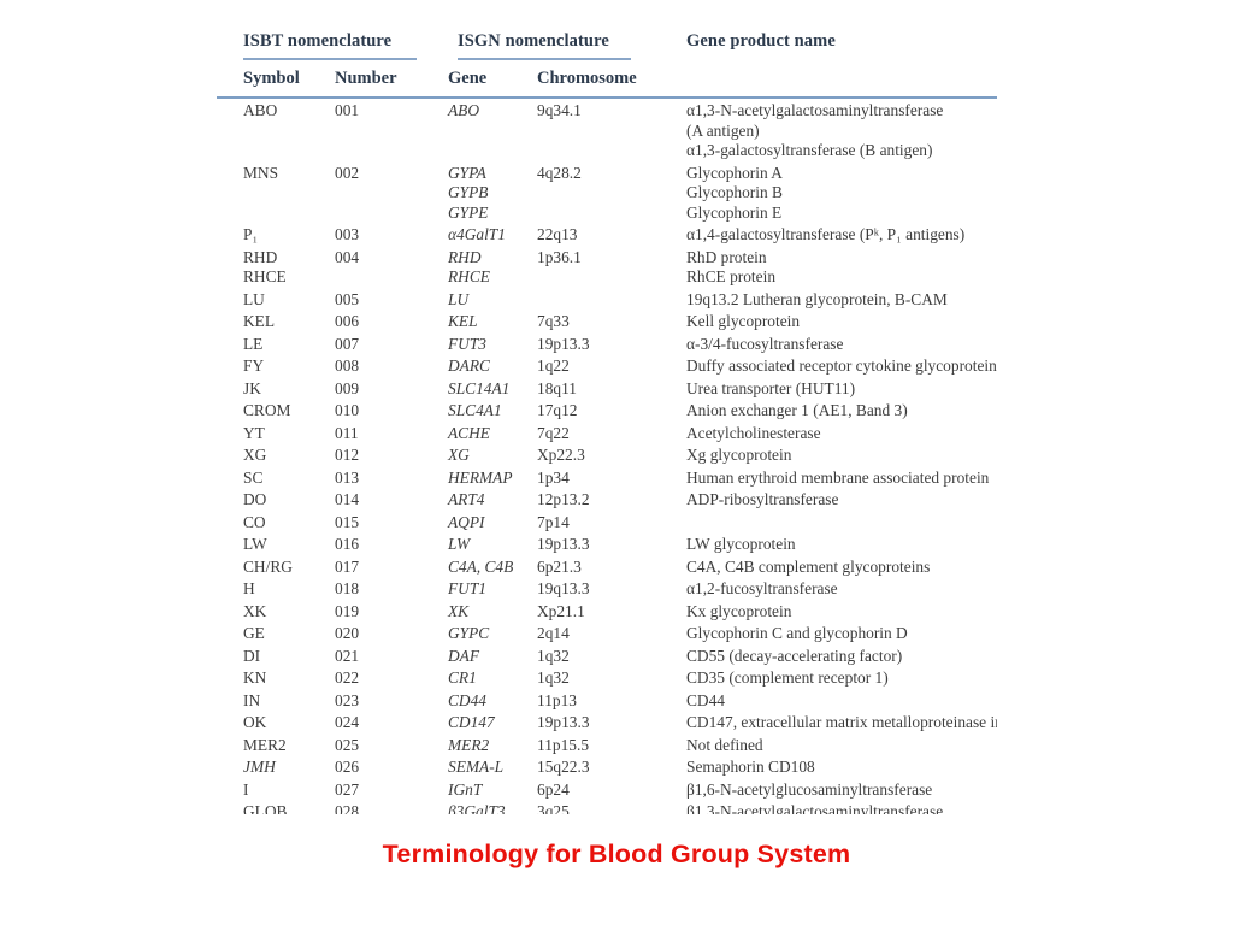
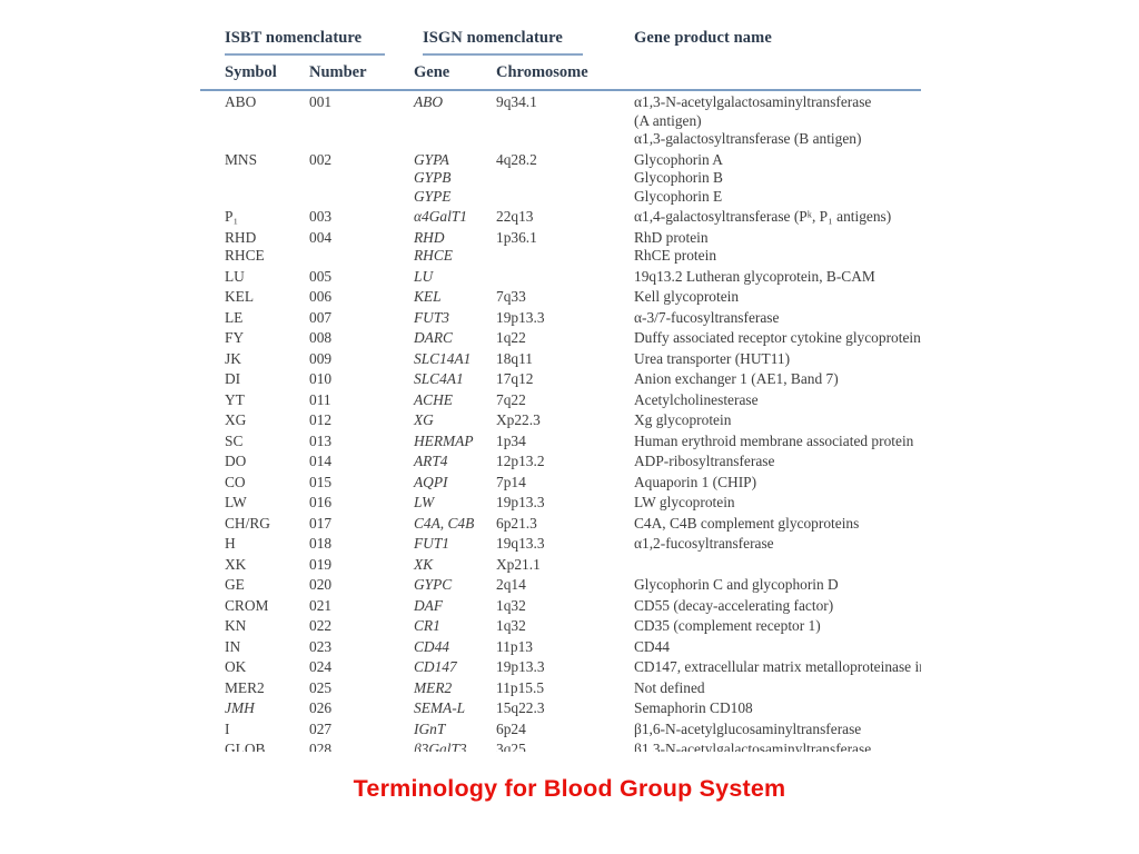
  ISBT nomenclature
  ISGN nomenclature
  Gene product name
  Symbol
  Number
  Gene
  Chromosome
  ABO
  001
  ABO
  9q34.1
  α1,3-N-acetylgalactosaminyltransferase
  (A antigen)
  α1,3-galactosyltransferase (B antigen)
  MNS
  002
  GYPA
  GYPB
  GYPE
  4q28.2
  Glycophorin A
  Glycophorin B
  Glycophorin E
  P₁
  003
  α4GalT1
  22q13
  α1,4-galactosyltransferase (Pᵏ, P₁ antigens)
  RHD
  RHCE
  004
  RHD
  RHCE
  1p36.1
  RhD protein
  RhCE protein
  LU
  005
  LU
  19q13.2 Lutheran glycoprotein, B-CAM
  KEL
  006
  KEL
  7q33
  Kell glycoprotein
  LE
  007
  FUT3
  19p13.3
- α-3/4-fucosyltransferase
+ α-3/7-fucosyltransferase
  FY
  008
  DARC
  1q22
  Duffy associated receptor cytokine glycoprotein
  JK
  009
  SLC14A1
  18q11
  Urea transporter (HUT11)
- CROM
+ DI
  010
  SLC4A1
  17q12
- Anion exchanger 1 (AE1, Band 3)
+ Anion exchanger 1 (AE1, Band 7)
  YT
  011
  ACHE
  7q22
  Acetylcholinesterase
  XG
  012
  XG
  Xp22.3
  Xg glycoprotein
  SC
  013
  HERMAP
  1p34
  Human erythroid membrane associated protein
  DO
  014
  ART4
  12p13.2
  ADP-ribosyltransferase
  CO
  015
  AQPI
  7p14
+ Aquaporin 1 (CHIP)
  LW
  016
  LW
  19p13.3
  LW glycoprotein
  CH/RG
  017
  C4A, C4B
  6p21.3
  C4A, C4B complement glycoproteins
  H
  018
  FUT1
  19q13.3
  α1,2-fucosyltransferase
  XK
  019
  XK
  Xp21.1
- Kx glycoprotein
  GE
  020
  GYPC
  2q14
  Glycophorin C and glycophorin D
- DI
+ CROM
  021
  DAF
  1q32
  CD55 (decay-accelerating factor)
  KN
  022
  CR1
  1q32
  CD35 (complement receptor 1)
  IN
  023
  CD44
  11p13
  CD44
  OK
  024
  CD147
  19p13.3
  CD147, extracellular matrix metalloproteinase i
  MER2
  025
  MER2
  11p15.5
  Not defined
  JMH
  026
  SEMA-L
  15q22.3
  Semaphorin CD108
  I
  027
  IGnT
  6p24
  β1,6-N-acetylglucosaminyltransferase
  GLOB
  028
  β3GalT3
  3q25
  β1,3-N-acetylgalactosaminyltransferase
  Terminology for Blood Group System
